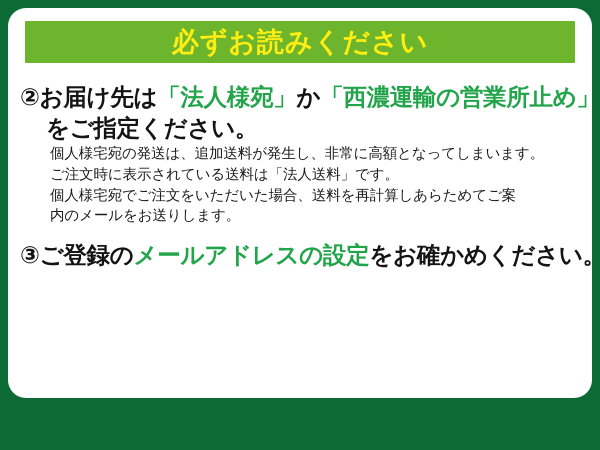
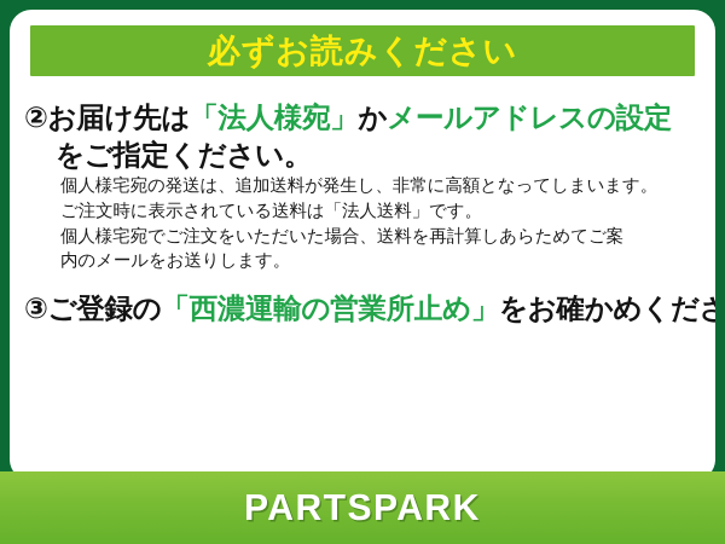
  必ずお読みください
- ②お届け先は「法人様宛」か「西濃運輸の営業所止め」
+ ②お届け先は「法人様宛」かメールアドレスの設定
  をご指定ください。
  個人様宅宛の発送は、追加送料が発生し、非常に高額となってしまいます。
  ご注文時に表示されている送料は「法人送料」です。
  個人様宅宛でご注文をいただいた場合、送料を再計算しあらためてご案
  内のメールをお送りします。
- ③ご登録のメールアドレスの設定をお確かめください
+ ③ご登録の「西濃運輸の営業所止め」をお確かめくださ
+ PARTSPARK
